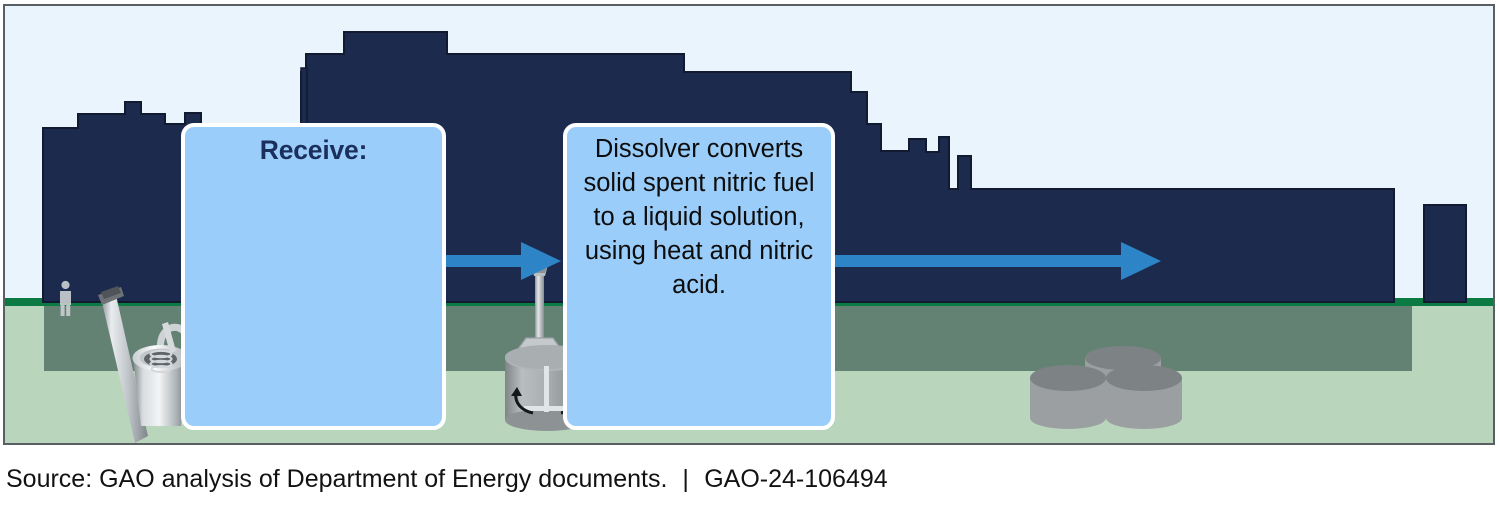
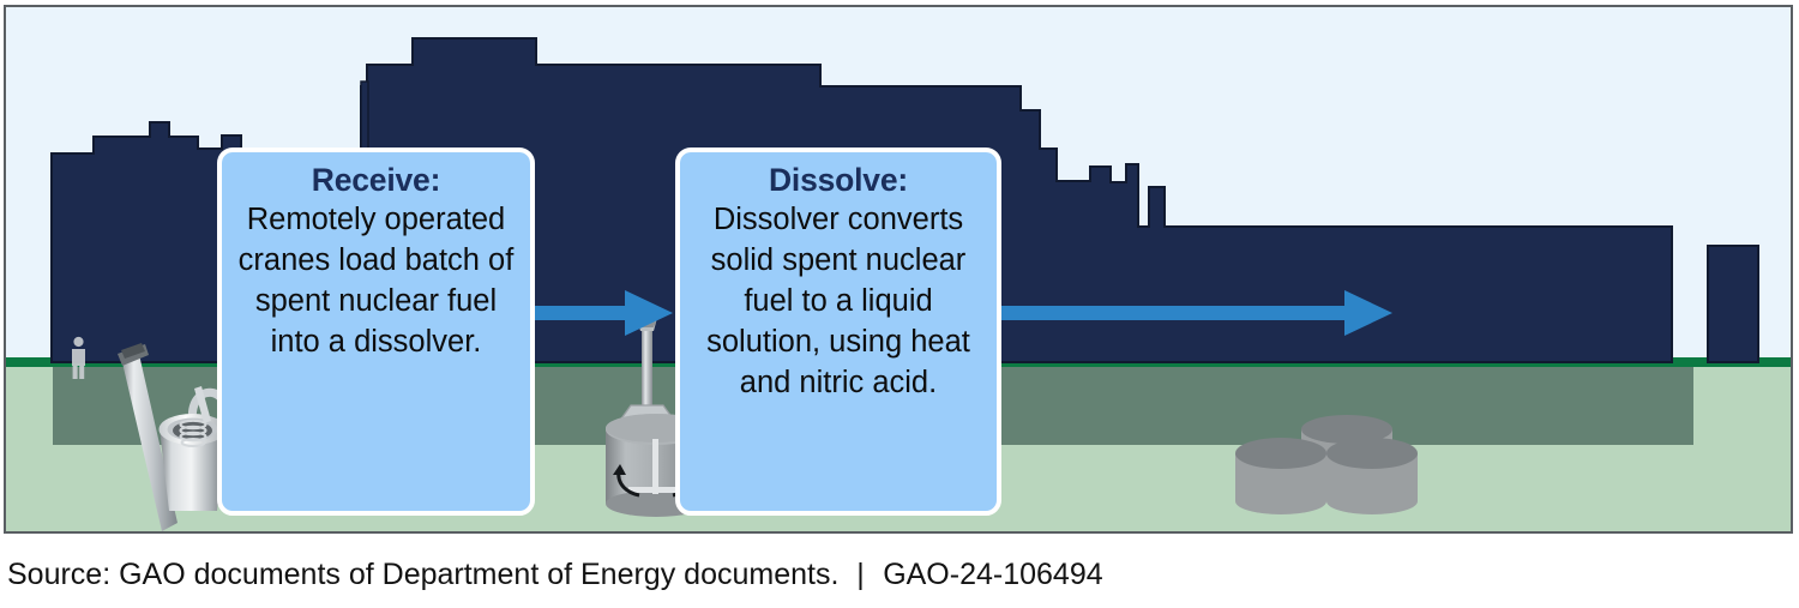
  Receive:
+ Remotely operated cranes load batch of spent nuclear fuel into a dissolver.
+ Dissolve:
- Dissolver converts solid spent nitric fuel to a liquid solution, using heat and nitric acid.
+ Dissolver converts solid spent nuclear fuel to a liquid solution, using heat and nitric acid.
- Source: GAO analysis of Department of Energy documents. | GAO-24-106494
+ Source: GAO documents of Department of Energy documents. | GAO-24-106494
